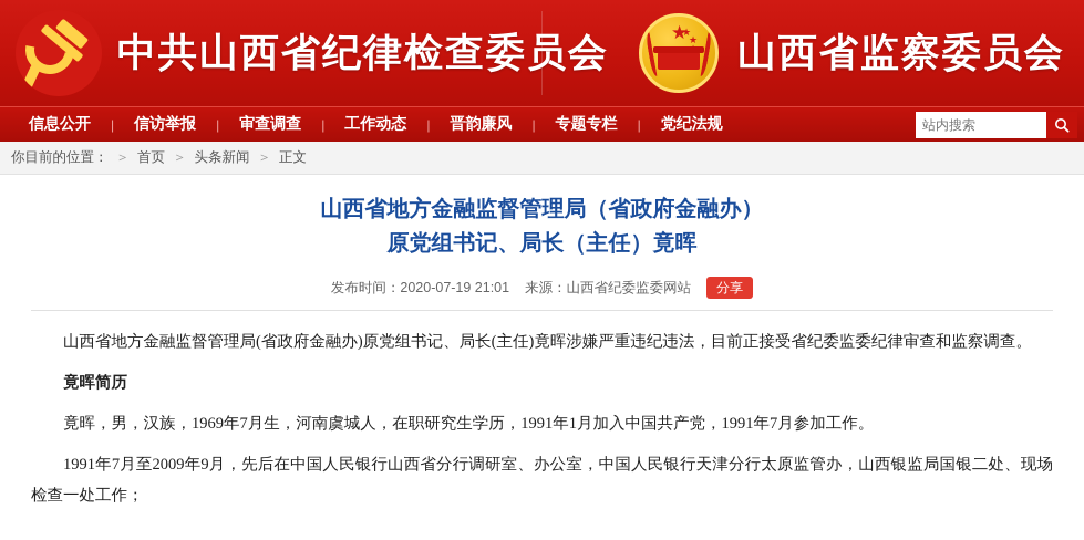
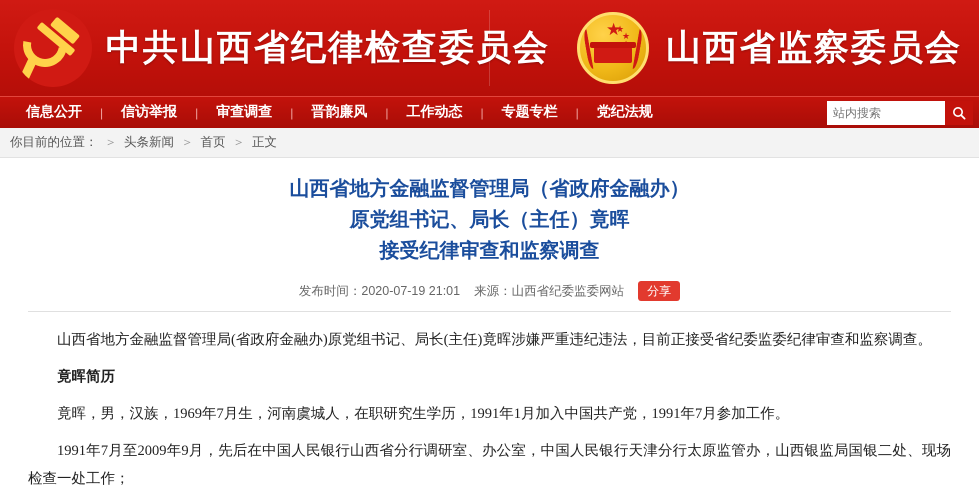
  中共山西省纪律检查委员会
  ★
  ★
  ★
  山西省监察委员会
  信息公开
  |
  信访举报
  |
  审查调查
  |
- 工作动态
+ 晋韵廉风
  |
- 晋韵廉风
+ 工作动态
  |
  专题专栏
  |
  党纪法规
  站内搜索
  你目前的位置：
  ＞
- 首页
+ 头条新闻
  ＞
- 头条新闻
+ 首页
  ＞
  正文
  山西省地方金融监督管理局（省政府金融办）
  原党组书记、局长（主任）竟晖
+ 接受纪律审查和监察调查
  发布时间：2020-07-19 21:01
  来源：山西省纪委监委网站
  分享
  山西省地方金融监督管理局(省政府金融办)原党组书记、局长(主任)竟晖涉嫌严重违纪违法，目前正接受省纪委监委纪律审查和监察调查。
  竟晖简历
  竟晖，男，汉族，1969年7月生，河南虞城人，在职研究生学历，1991年1月加入中国共产党，1991年7月参加工作。
  1991年7月至2009年9月，先后在中国人民银行山西省分行调研室、办公室，中国人民银行天津分行太原监管办，山西银监局国银二处、现场检查一处工作；
